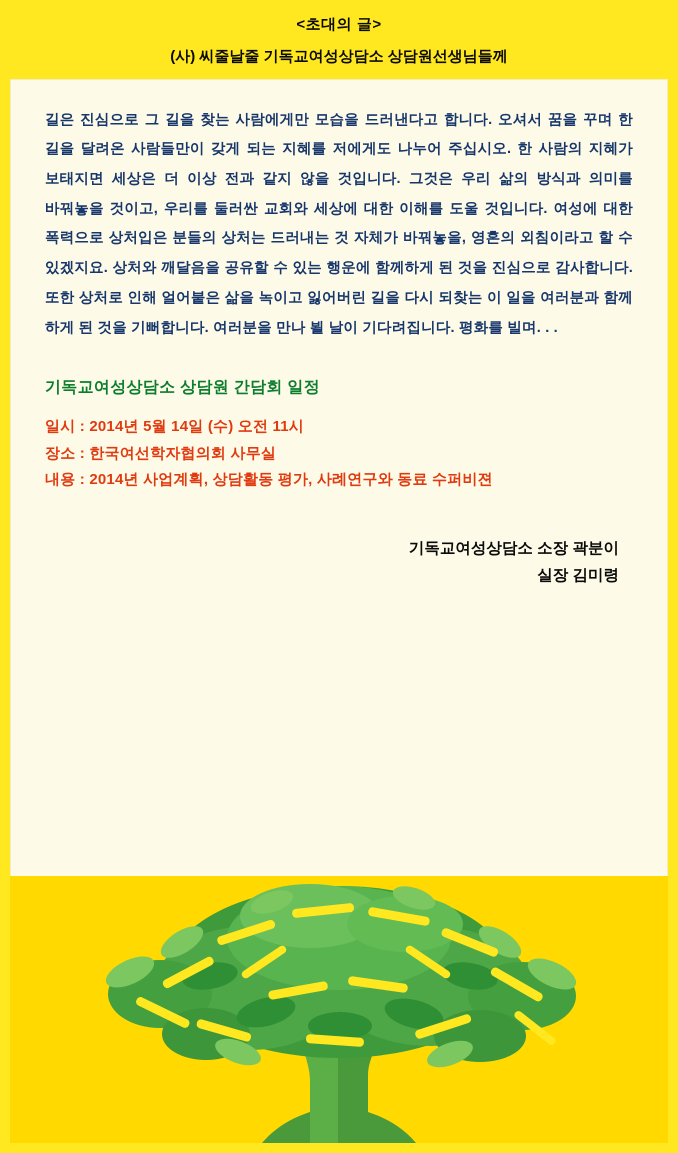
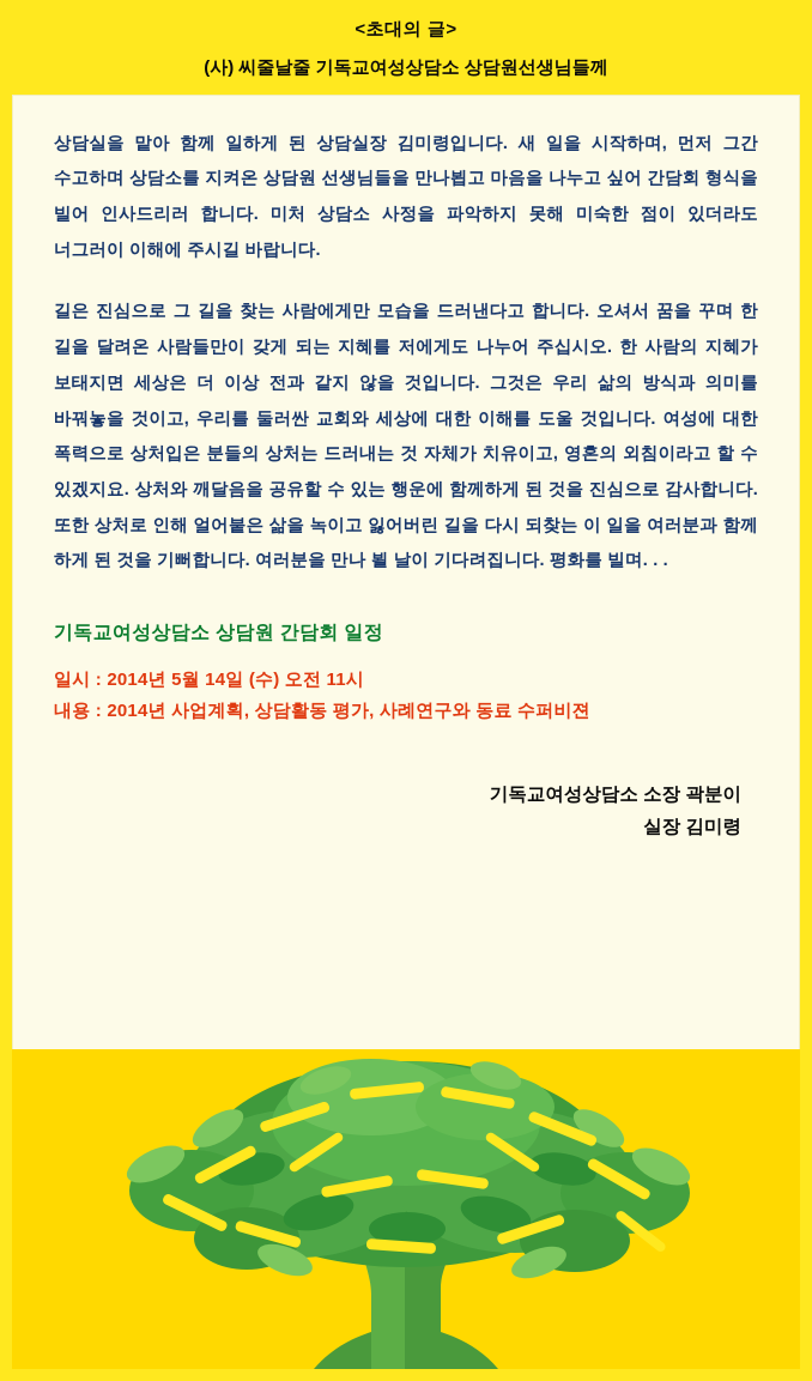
  <초대의 글>
  (사) 씨줄날줄 기독교여성상담소 상담원선생님들께
+ 상담실을 맡아 함께 일하게 된 상담실장 김미령입니다. 새 일을 시작하며, 먼저 그간 수고하며 상담소를 지켜온 상담원 선생님들을 만나뵙고 마음을 나누고 싶어 간담회 형식을 빌어 인사드리러 합니다. 미처 상담소 사정을 파악하지 못해 미숙한 점이 있더라도 너그러이 이해에 주시길 바랍니다.
- 길은 진심으로 그 길을 찾는 사람에게만 모습을 드러낸다고 합니다. 오셔서 꿈을 꾸며 한 길을 달려온 사람들만이 갖게 되는 지혜를 저에게도 나누어 주십시오. 한 사람의 지혜가 보태지면 세상은 더 이상 전과 같지 않을 것입니다. 그것은 우리 삶의 방식과 의미를 바꿔놓을 것이고, 우리를 둘러싼 교회와 세상에 대한 이해를 도울 것입니다. 여성에 대한 폭력으로 상처입은 분들의 상처는 드러내는 것 자체가 바꿔놓을, 영혼의 외침이라고 할 수 있겠지요. 상처와 깨달음을 공유할 수 있는 행운에 함께하게 된 것을 진심으로 감사합니다. 또한 상처로 인해 얼어붙은 삶을 녹이고 잃어버린 길을 다시 되찾는 이 일을 여러분과 함께 하게 된 것을 기뻐합니다. 여러분을 만나 뵐 날이 기다려집니다. 평화를 빌며. . .
+ 길은 진심으로 그 길을 찾는 사람에게만 모습을 드러낸다고 합니다. 오셔서 꿈을 꾸며 한 길을 달려온 사람들만이 갖게 되는 지혜를 저에게도 나누어 주십시오. 한 사람의 지혜가 보태지면 세상은 더 이상 전과 같지 않을 것입니다. 그것은 우리 삶의 방식과 의미를 바꿔놓을 것이고, 우리를 둘러싼 교회와 세상에 대한 이해를 도울 것입니다. 여성에 대한 폭력으로 상처입은 분들의 상처는 드러내는 것 자체가 치유이고, 영혼의 외침이라고 할 수 있겠지요. 상처와 깨달음을 공유할 수 있는 행운에 함께하게 된 것을 진심으로 감사합니다. 또한 상처로 인해 얼어붙은 삶을 녹이고 잃어버린 길을 다시 되찾는 이 일을 여러분과 함께 하게 된 것을 기뻐합니다. 여러분을 만나 뵐 날이 기다려집니다. 평화를 빌며. . .
  기독교여성상담소 상담원 간담회 일정
  일시 : 2014년 5월 14일 (수) 오전 11시
- 장소 : 한국여선학자협의회 사무실
  내용 : 2014년 사업계획, 상담활동 평가, 사례연구와 동료 수퍼비젼
  기독교여성상담소 소장 곽분이
  실장 김미령
